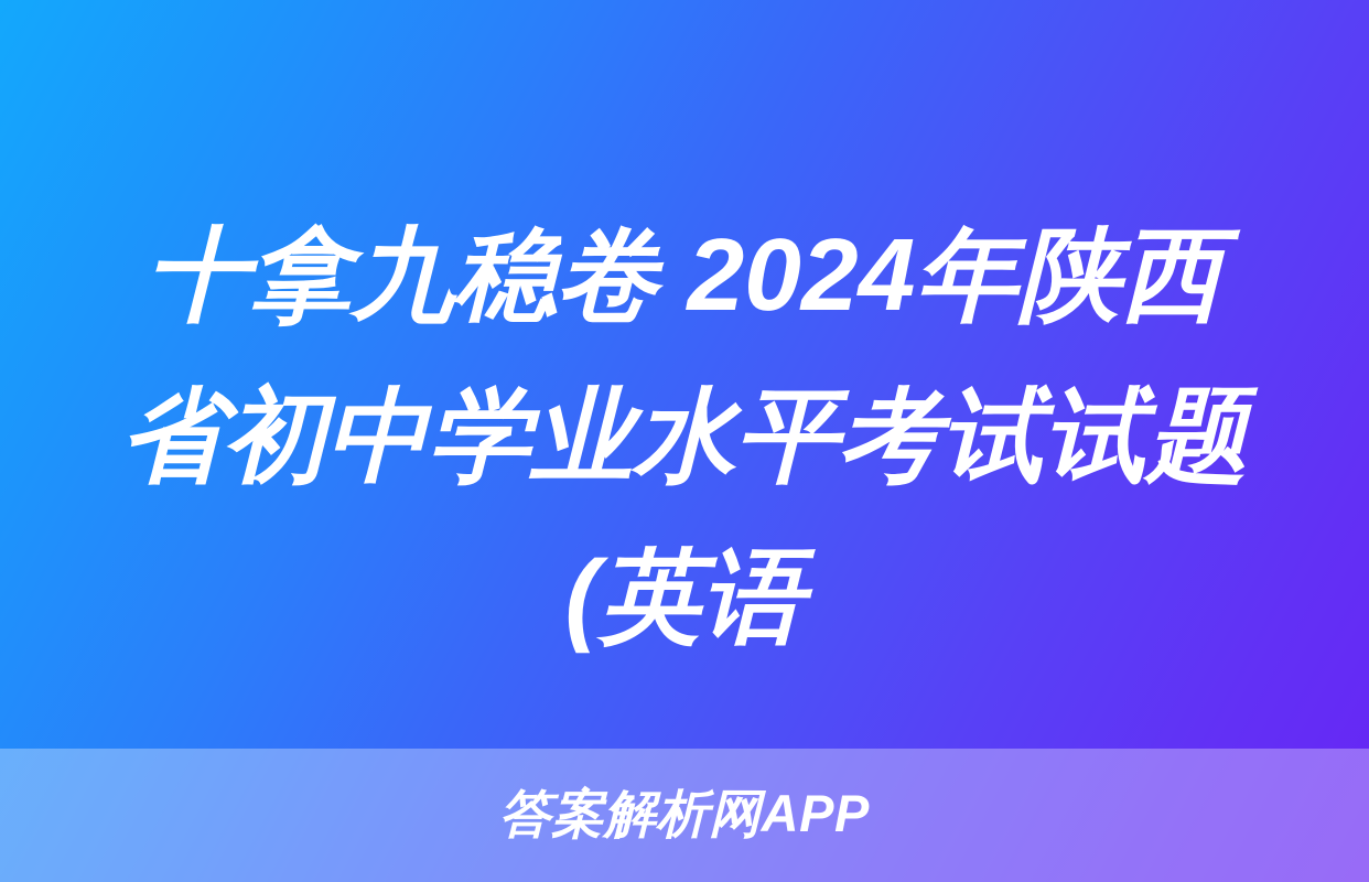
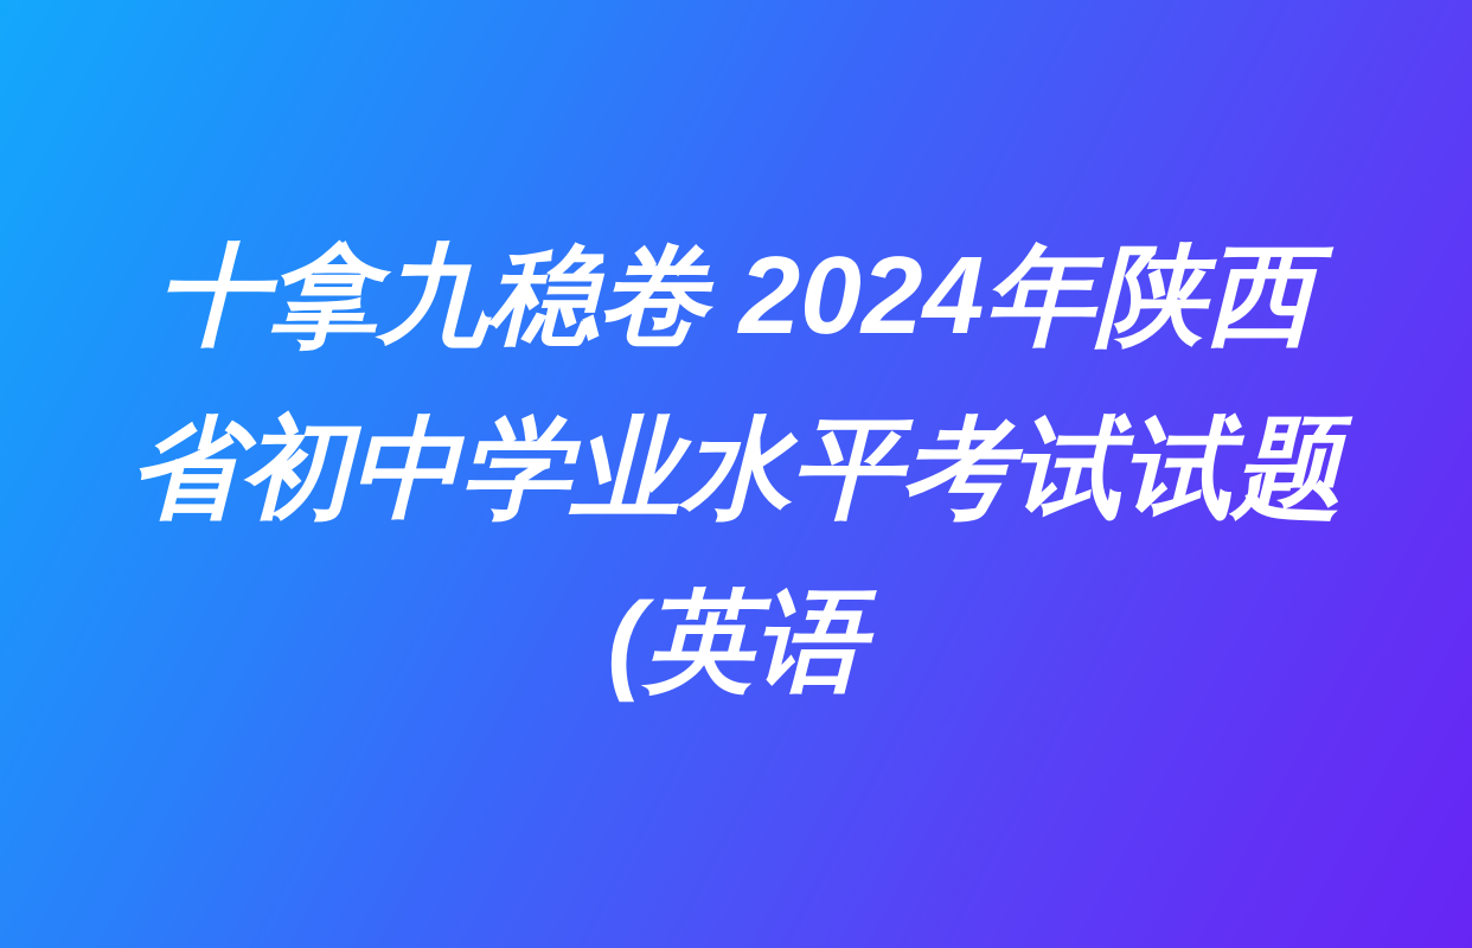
  十拿九稳卷 2024年陕西
  省初中学业水平考试试题
  (英语
- 答案解析网APP
